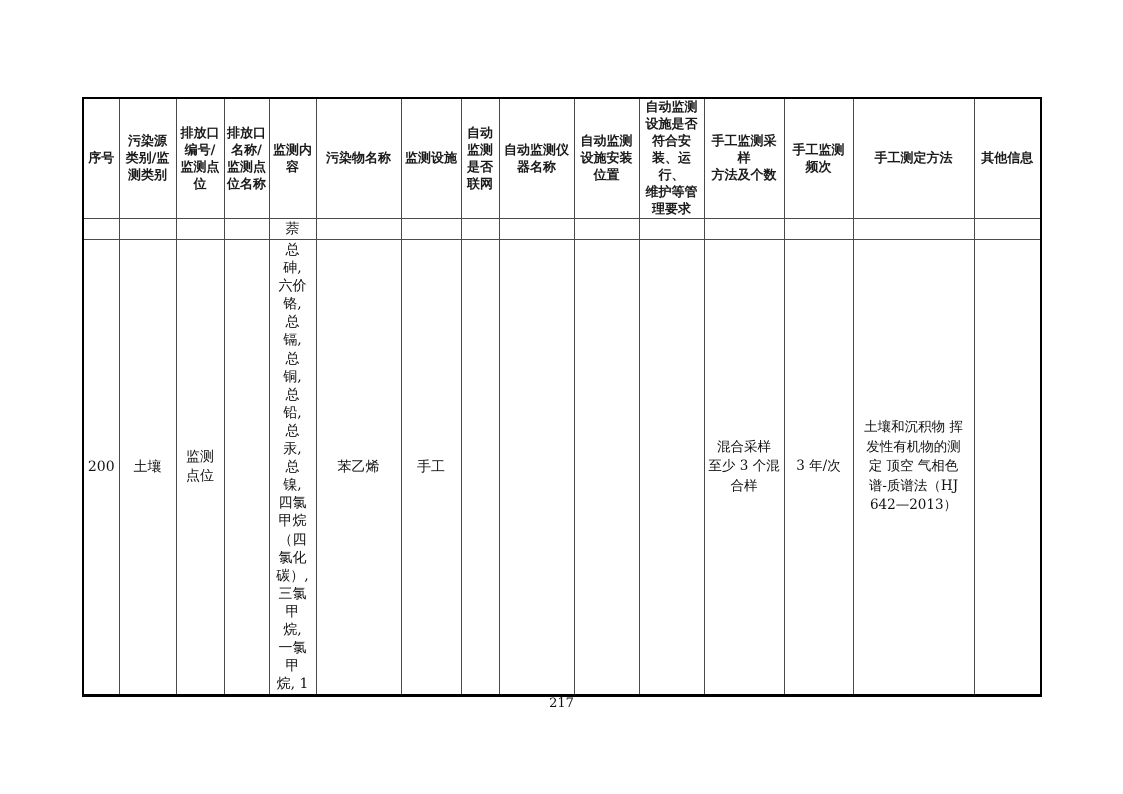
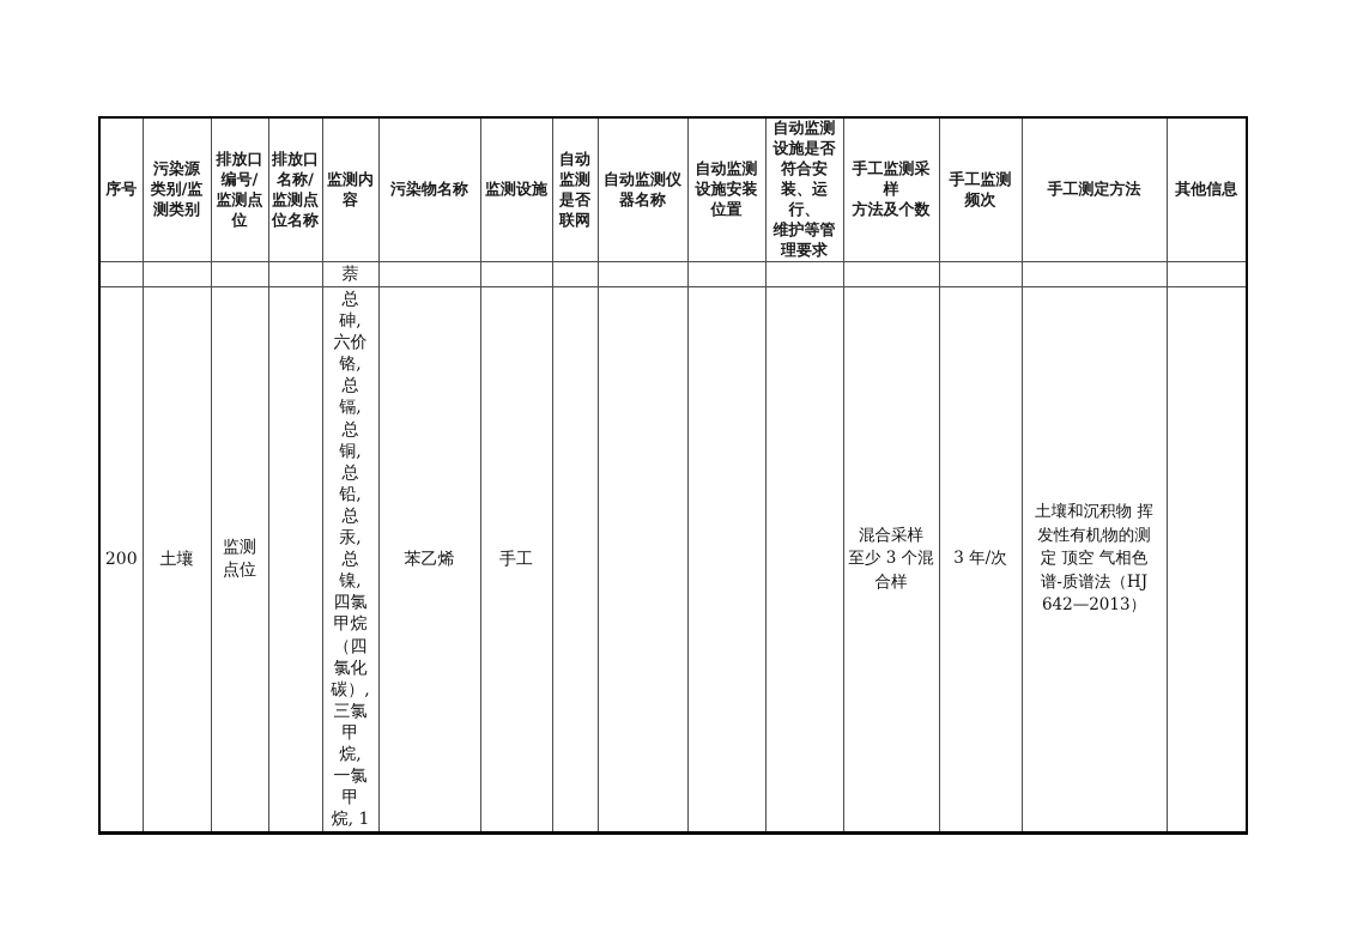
  序号	污染源 类别/监 测类别	排放口 编号/ 监测点 位	排放口 名称/ 监测点 位名称	监测内 容	污染物名称	监测设施	自动 监测 是否 联网	自动监测仪 器名称	自动监测 设施安装 位置	自动监测 设施是否 符合安 装、运行、 维护等管 理要求	手工监测采样 方法及个数	手工监测 频次	手工测定方法	其他信息
  				萘
  200	土壤	监测 点位		总 砷, 六价 铬, 总 镉, 总 铜, 总 铅, 总 汞, 总 镍, 四氯 甲烷 （四 氯化 碳）, 三氯 甲 烷, 一氯 甲 烷, 1	苯乙烯	手工					混合采样 至少 3 个混 合样	3 年/次	土壤和沉积物 挥 发性有机物的测 定 顶空 气相色 谱-质谱法（HJ 642—2013）
- 217
